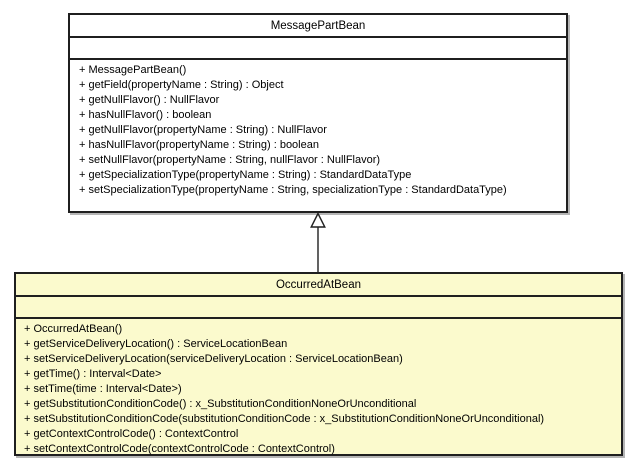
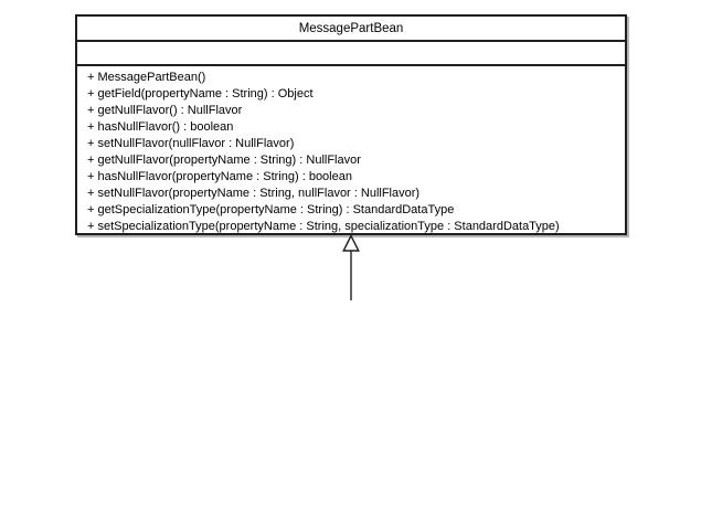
  MessagePartBean
  + MessagePartBean()
  + getField(propertyName : String) : Object
  + getNullFlavor() : NullFlavor
  + hasNullFlavor() : boolean
+ + setNullFlavor(nullFlavor : NullFlavor)
  + getNullFlavor(propertyName : String) : NullFlavor
  + hasNullFlavor(propertyName : String) : boolean
  + setNullFlavor(propertyName : String, nullFlavor : NullFlavor)
  + getSpecializationType(propertyName : String) : StandardDataType
  + setSpecializationType(propertyName : String, specializationType : StandardDataType)
- OccurredAtBean
- + OccurredAtBean()
- + getServiceDeliveryLocation() : ServiceLocationBean
- + setServiceDeliveryLocation(serviceDeliveryLocation : ServiceLocationBean)
- + getTime() : Interval<Date>
- + setTime(time : Interval<Date>)
- + getSubstitutionConditionCode() : x_SubstitutionConditionNoneOrUnconditional
- + setSubstitutionConditionCode(substitutionConditionCode : x_SubstitutionConditionNoneOrUnconditional)
- + getContextControlCode() : ContextControl
- + setContextControlCode(contextControlCode : ContextControl)
